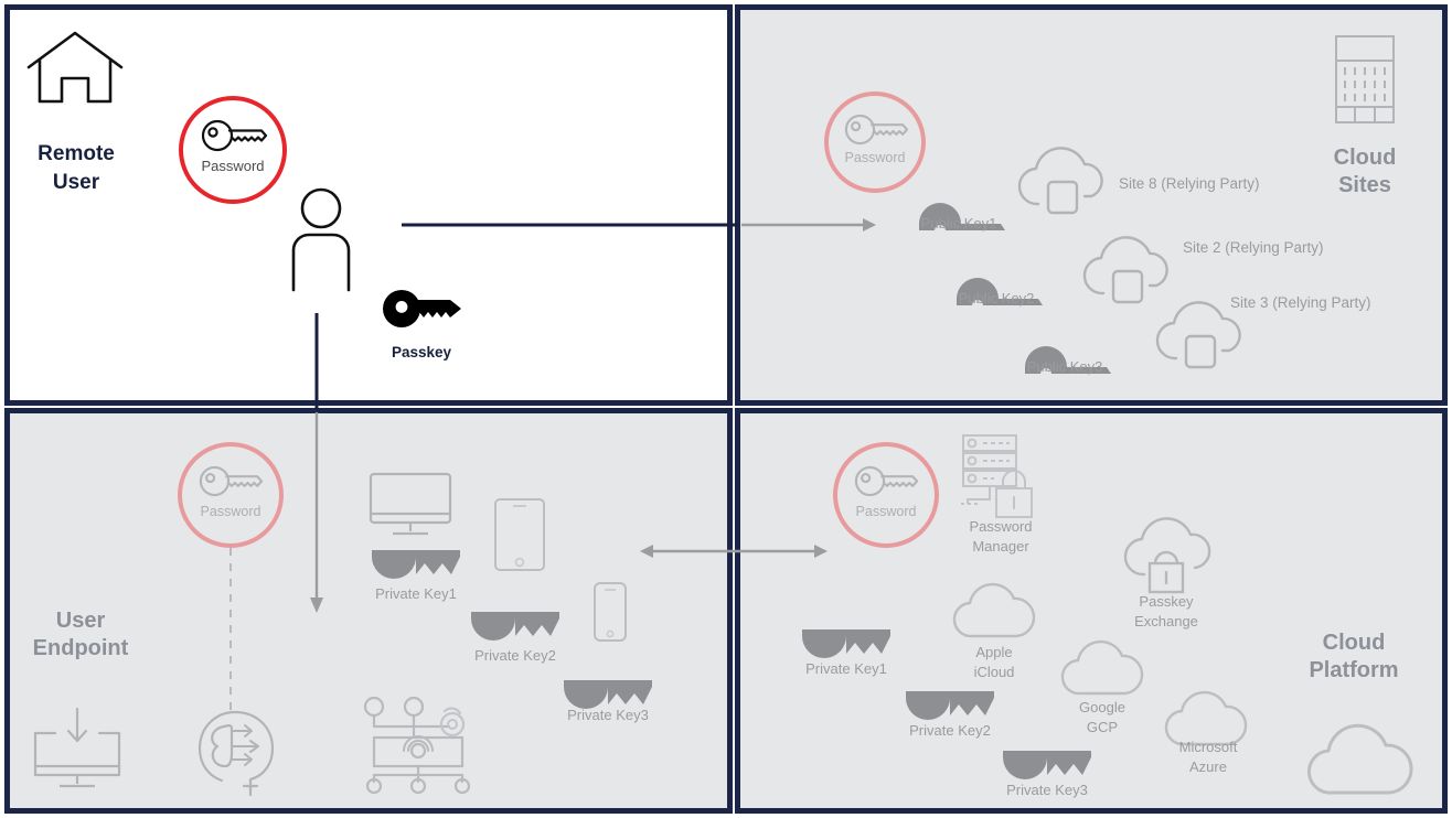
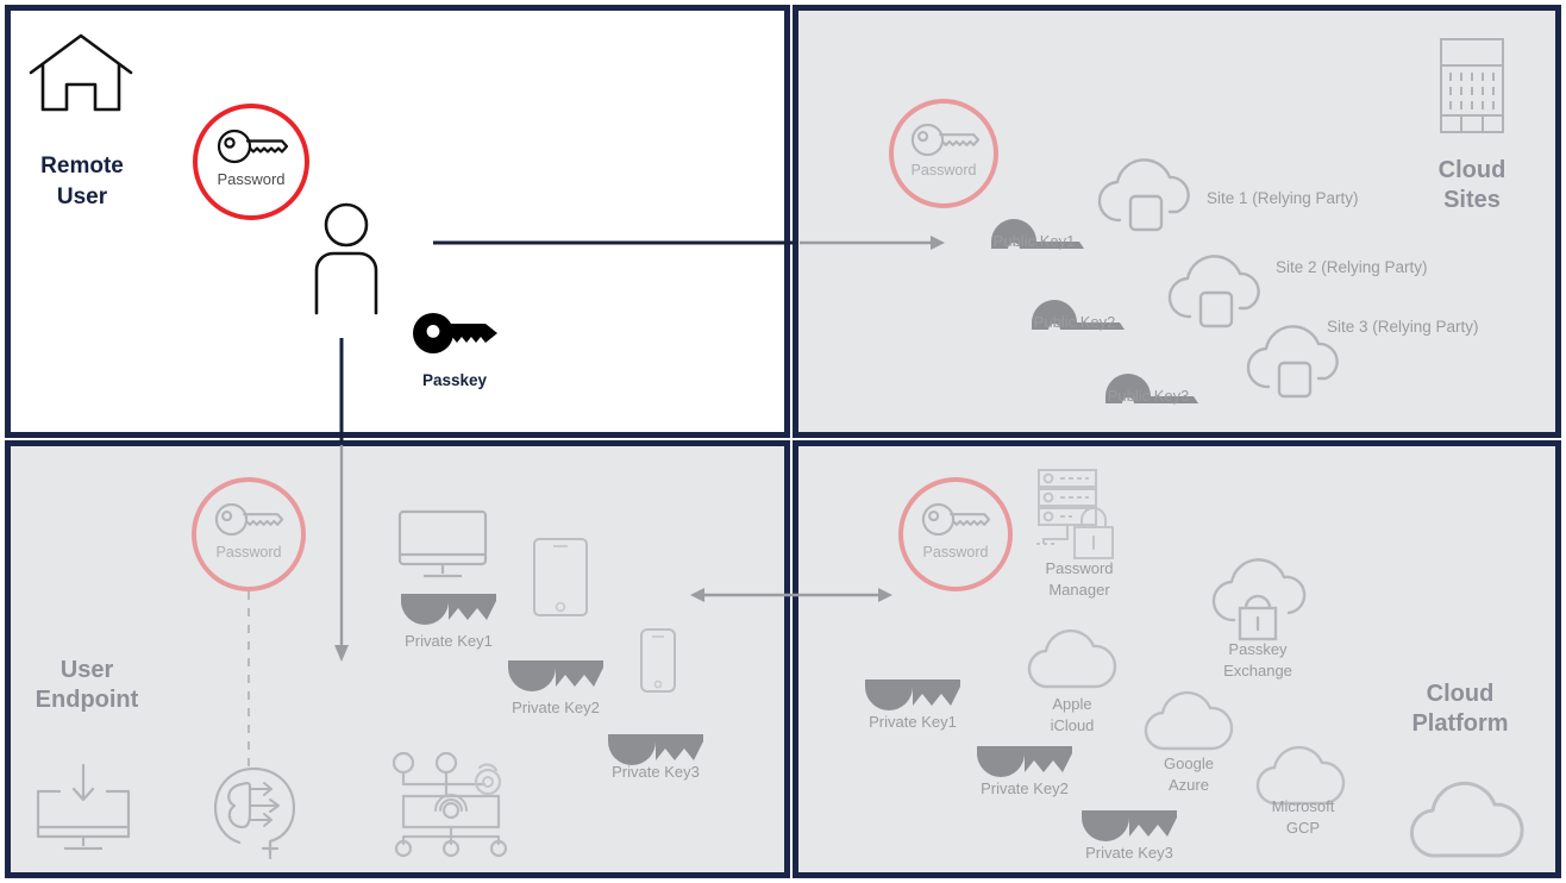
  Remote
  User
  Password
  Passkey
  Password
  Cloud
  Sites
  Public Key1
  Public Key2
  Public Key3
- Site 8 (Relying Party)
+ Site 1 (Relying Party)
  Site 2 (Relying Party)
  Site 3 (Relying Party)
  User
  Endpoint
  Password
  Private Key1
  Private Key2
  Private Key3
  Password
  Password
  Manager
  Passkey
  Exchange
  Private Key1
  Private Key2
  Private Key3
  Apple
  iCloud
  Google
- GCP
+ Azure
  Microsoft
- Azure
+ GCP
  Cloud
  Platform
